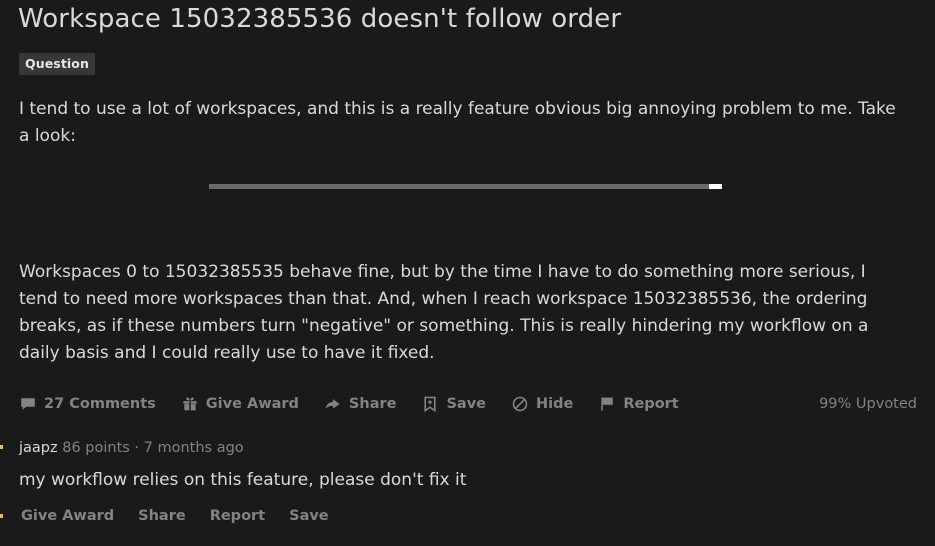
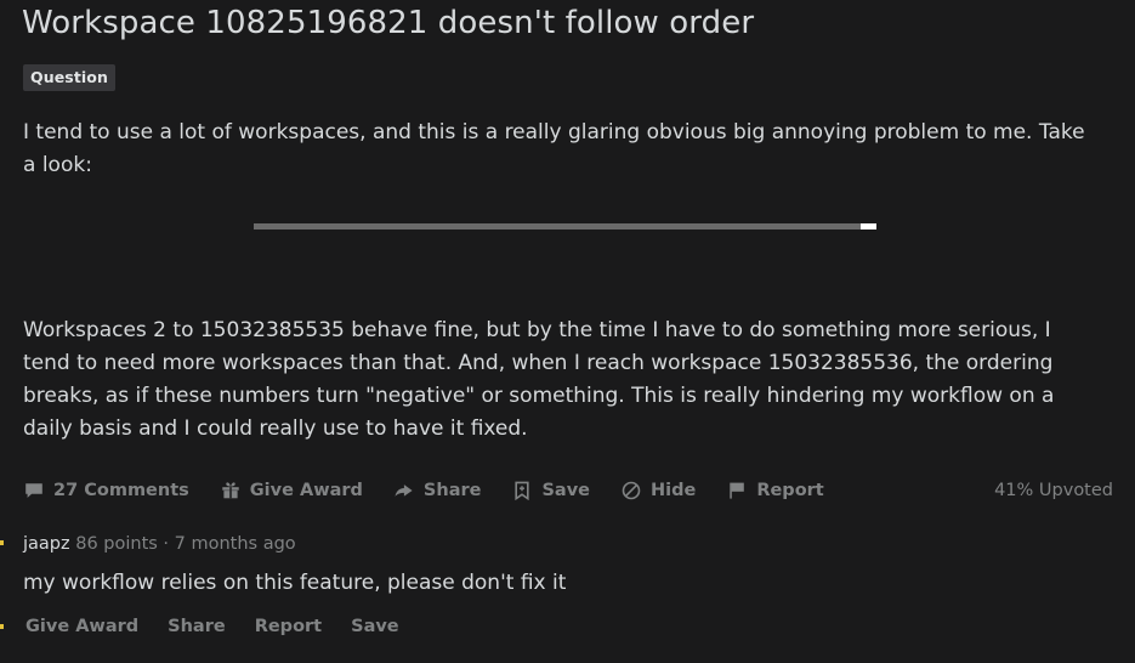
- Workspace 15032385536 doesn't follow order
+ Workspace 10825196821 doesn't follow order
  Question
- I tend to use a lot of workspaces, and this is a really feature obvious big annoying problem to me. Take a look:
+ I tend to use a lot of workspaces, and this is a really glaring obvious big annoying problem to me. Take a look:
- Workspaces 0 to 15032385535 behave fine, but by the time I have to do something more serious, I tend to need more workspaces than that. And, when I reach workspace 15032385536, the ordering breaks, as if these numbers turn "negative" or something. This is really hindering my workflow on a daily basis and I could really use to have it fixed.
+ Workspaces 2 to 15032385535 behave fine, but by the time I have to do something more serious, I tend to need more workspaces than that. And, when I reach workspace 15032385536, the ordering breaks, as if these numbers turn "negative" or something. This is really hindering my workflow on a daily basis and I could really use to have it fixed.
  27 Comments
  Give Award
  Share
  Save
  Hide
  Report
- 99% Upvoted
+ 41% Upvoted
  jaapz 86 points · 7 months ago
  my workflow relies on this feature, please don't fix it
  Give Award
  Share
  Report
  Save
